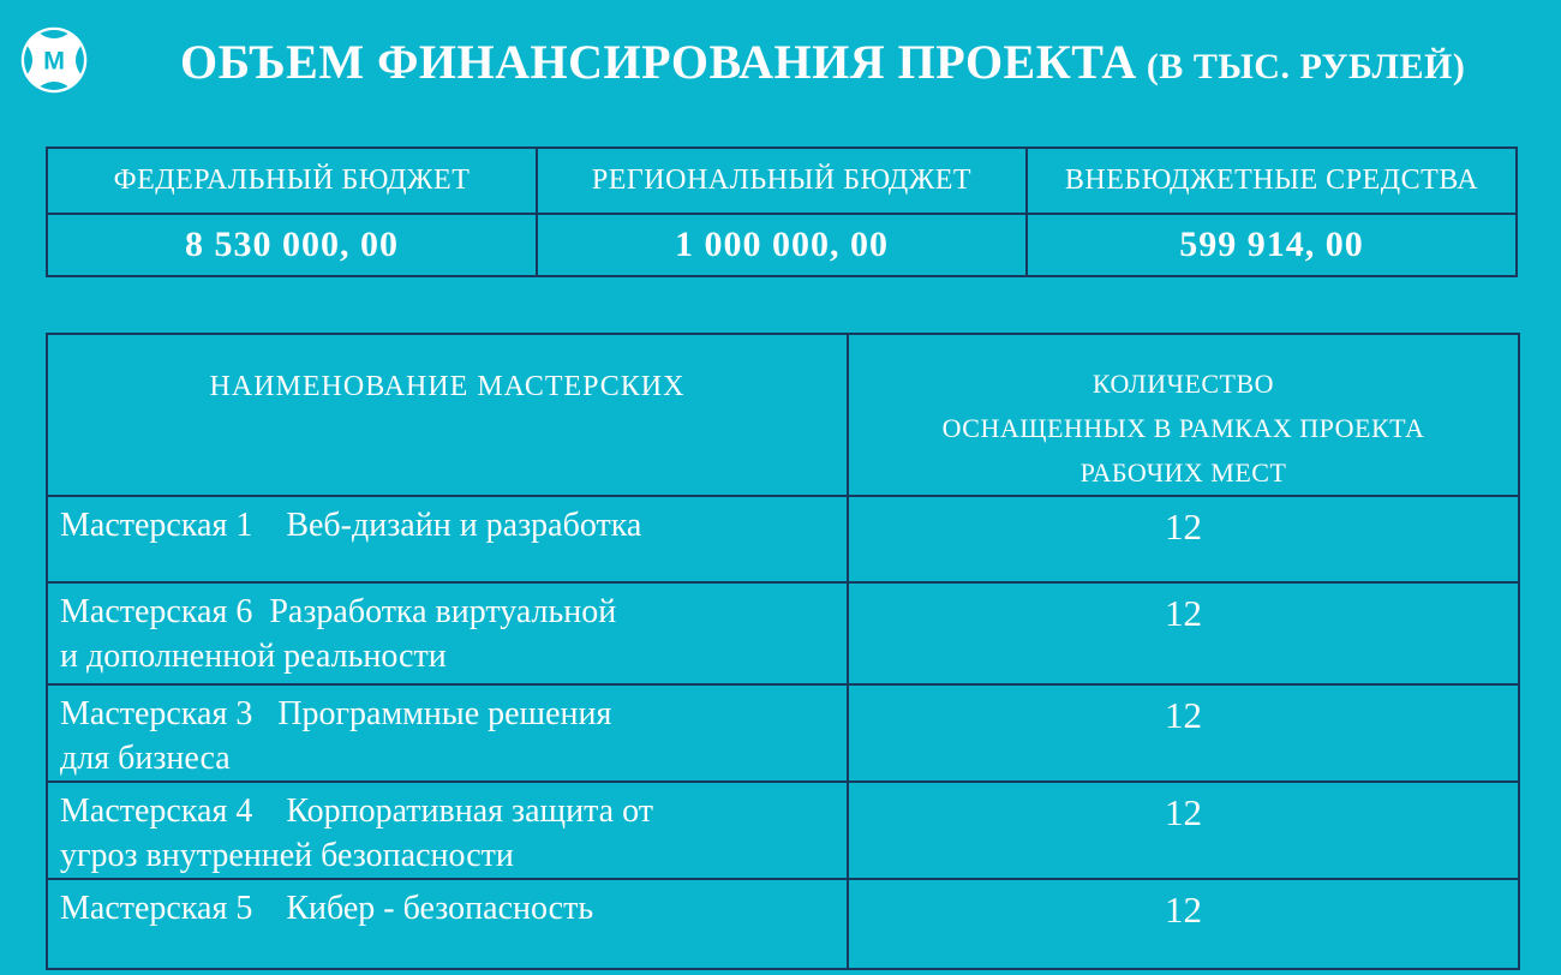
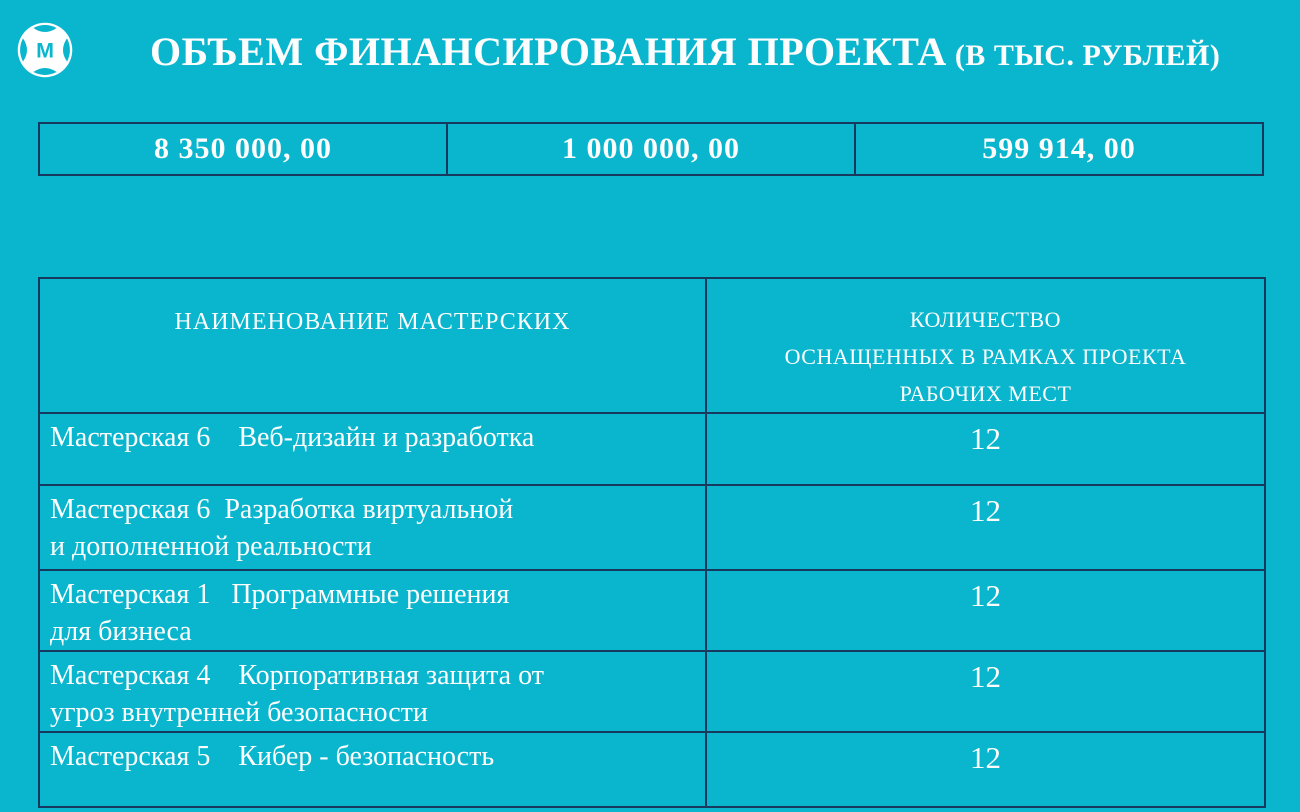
  M
  ОБЪЕМ ФИНАНСИРОВАНИЯ ПРОЕКТА (В ТЫС. РУБЛЕЙ)
- ФЕДЕРАЛЬНЫЙ БЮДЖЕТ	РЕГИОНАЛЬНЫЙ БЮДЖЕТ	ВНЕБЮДЖЕТНЫЕ СРЕДСТВА
- 8 530 000, 00	1 000 000, 00	599 914, 00
+ 8 350 000, 00	1 000 000, 00	599 914, 00
  НАИМЕНОВАНИЕ МАСТЕРСКИХ	КОЛИЧЕСТВО ОСНАЩЕННЫХ В РАМКАХ ПРОЕКТА РАБОЧИХ МЕСТ
- Мастерская 1 Веб-дизайн и разработка	12
+ Мастерская 6 Веб-дизайн и разработка	12
  Мастерская 6 Разработка виртуальной и дополненной реальности	12
- Мастерская 3 Программные решения для бизнеса	12
+ Мастерская 1 Программные решения для бизнеса	12
  Мастерская 4 Корпоративная защита от угроз внутренней безопасности	12
  Мастерская 5 Кибер - безопасность	12
